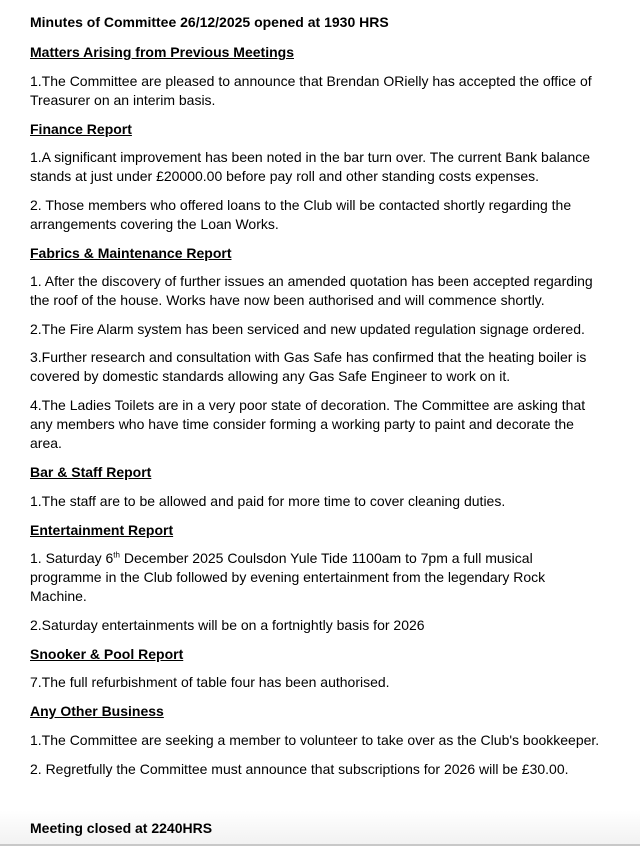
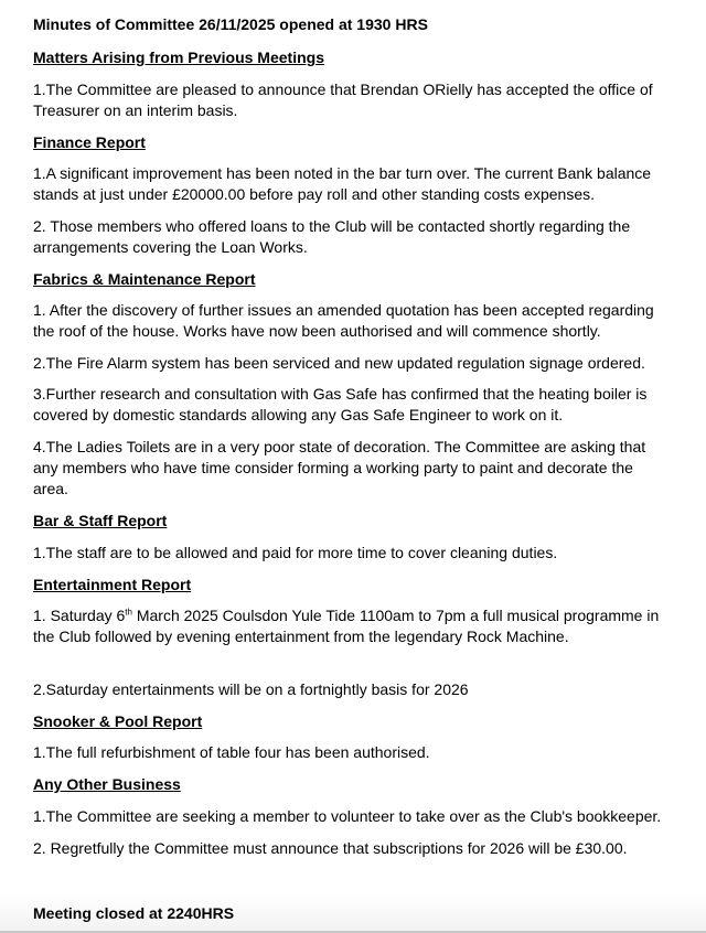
- Minutes of Committee 26/12/2025 opened at 1930 HRS
+ Minutes of Committee 26/11/2025 opened at 1930 HRS
  Matters Arising from Previous Meetings
  1.The Committee are pleased to announce that Brendan ORielly has accepted the office of Treasurer on an interim basis.
  Finance Report
  1.A significant improvement has been noted in the bar turn over. The current Bank balance stands at just under £20000.00 before pay roll and other standing costs expenses.
  2. Those members who offered loans to the Club will be contacted shortly regarding the arrangements covering the Loan Works.
  Fabrics & Maintenance Report
  1. After the discovery of further issues an amended quotation has been accepted regarding the roof of the house. Works have now been authorised and will commence shortly.
  2.The Fire Alarm system has been serviced and new updated regulation signage ordered.
  3.Further research and consultation with Gas Safe has confirmed that the heating boiler is covered by domestic standards allowing any Gas Safe Engineer to work on it.
  4.The Ladies Toilets are in a very poor state of decoration. The Committee are asking that any members who have time consider forming a working party to paint and decorate the area.
  Bar & Staff Report
  1.The staff are to be allowed and paid for more time to cover cleaning duties.
  Entertainment Report
- 1. Saturday 6th December 2025 Coulsdon Yule Tide 1100am to 7pm a full musical programme in the Club followed by evening entertainment from the legendary Rock Machine.
+ 1. Saturday 6th March 2025 Coulsdon Yule Tide 1100am to 7pm a full musical programme in the Club followed by evening entertainment from the legendary Rock Machine.
  2.Saturday entertainments will be on a fortnightly basis for 2026
  Snooker & Pool Report
- 7.The full refurbishment of table four has been authorised.
+ 1.The full refurbishment of table four has been authorised.
  Any Other Business
  1.The Committee are seeking a member to volunteer to take over as the Club's bookkeeper.
  2. Regretfully the Committee must announce that subscriptions for 2026 will be £30.00.
  Meeting closed at 2240HRS
